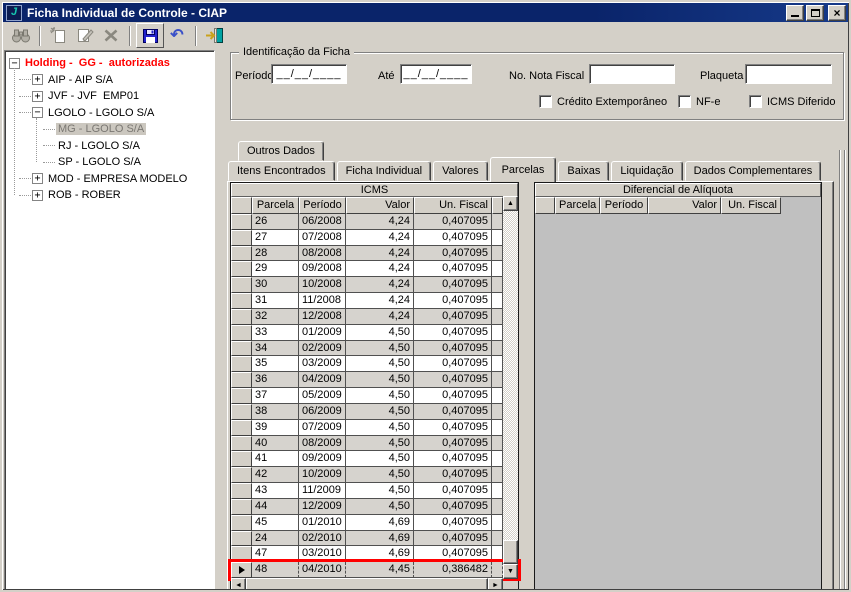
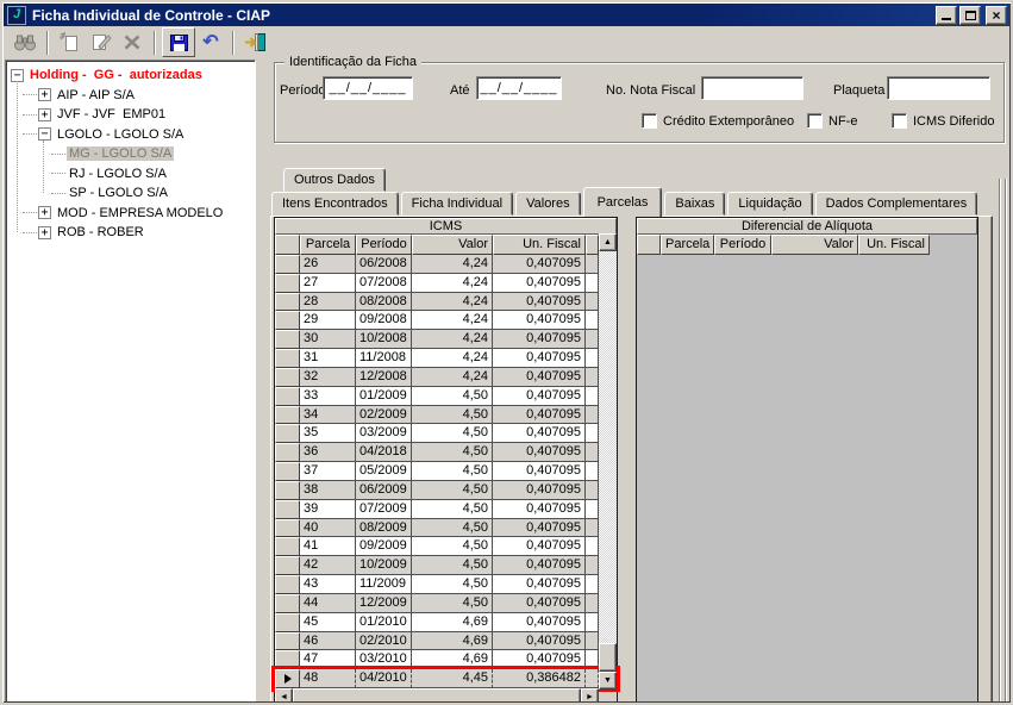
  J
  Ficha Individual de Controle - CIAP
  ×
  ↶
  −
  Holding - GG - autorizadas
  +
  AIP - AIP S/A
  +
  JVF - JVF EMP01
  −
  LGOLO - LGOLO S/A
  MG - LGOLO S/A
  RJ - LGOLO S/A
  SP - LGOLO S/A
  +
  MOD - EMPRESA MODELO
  +
  ROB - ROBER
  Identificação da Ficha
  Períod
  __/__/____
  Até
  __/__/____
  No. Nota Fiscal
  Plaqueta
  Crédito Extemporâneo
  NF-e
  ICMS Diferido
  Outros Dados
  Itens Encontrados
  Ficha Individual
  Valores
  Parcelas
  Baixas
  Liquidação
  Dados Complementares
  ICMS
  Parcela
  Período
  Valor
  Un. Fiscal
  26
  06/2008
  4,24
  0,407095
  27
  07/2008
  4,24
  0,407095
  28
  08/2008
  4,24
  0,407095
  29
  09/2008
  4,24
  0,407095
  30
  10/2008
  4,24
  0,407095
  31
  11/2008
  4,24
  0,407095
  32
  12/2008
  4,24
  0,407095
  33
  01/2009
  4,50
  0,407095
  34
  02/2009
  4,50
  0,407095
  35
  03/2009
  4,50
  0,407095
  36
- 04/2009
+ 04/2018
  4,50
  0,407095
  37
  05/2009
  4,50
  0,407095
  38
  06/2009
  4,50
  0,407095
  39
  07/2009
  4,50
  0,407095
  40
  08/2009
  4,50
  0,407095
  41
  09/2009
  4,50
  0,407095
  42
  10/2009
  4,50
  0,407095
  43
  11/2009
  4,50
  0,407095
  44
  12/2009
  4,50
  0,407095
  45
  01/2010
  4,69
  0,407095
- 24
+ 46
  02/2010
  4,69
  0,407095
  47
  03/2010
  4,69
  0,407095
  48
  04/2010
  4,45
  0,386482
  Diferencial de Alíquota
  Parcela
  Período
  Valor
  Un. Fiscal
